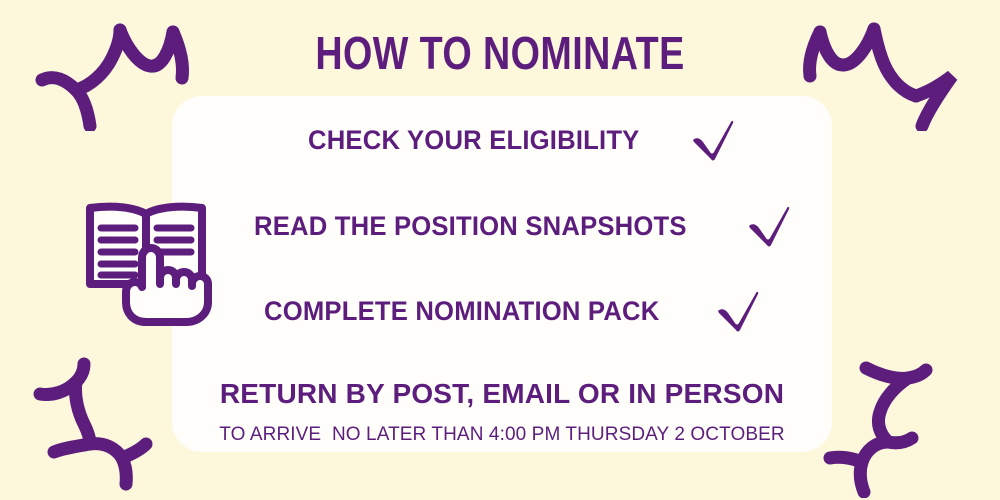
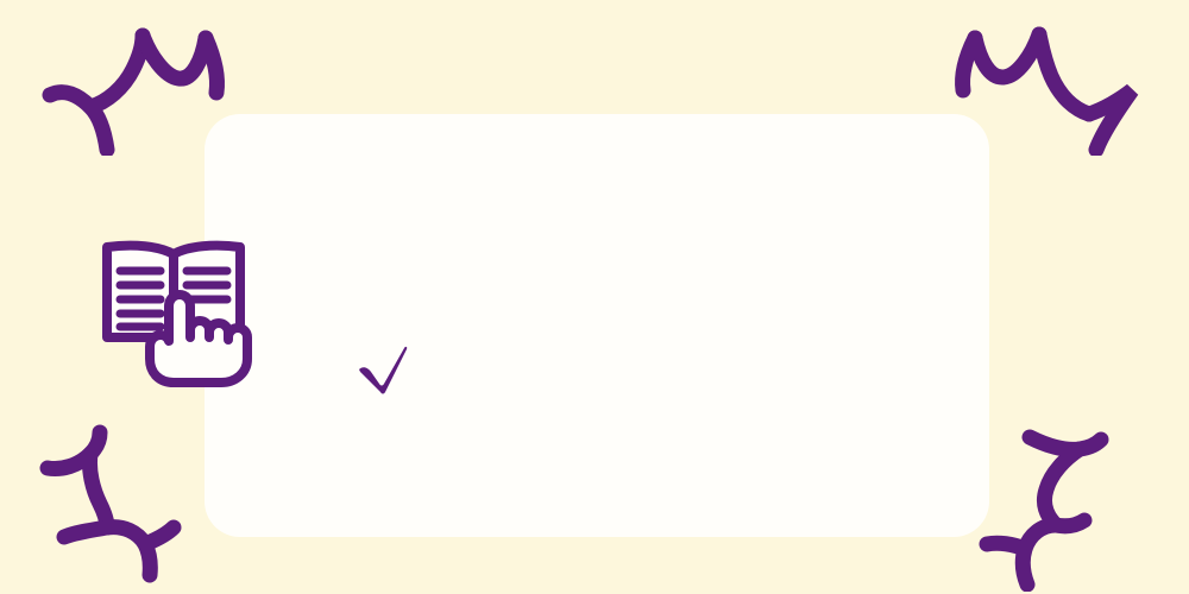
- HOW TO NOMINATE
- CHECK YOUR ELIGIBILITY
- READ THE POSITION SNAPSHOTS
- COMPLETE NOMINATION PACK
- RETURN BY POST, EMAIL OR IN PERSON
- TO ARRIVE NO LATER THAN 4:00 PM THURSDAY 2 OCTOBER
